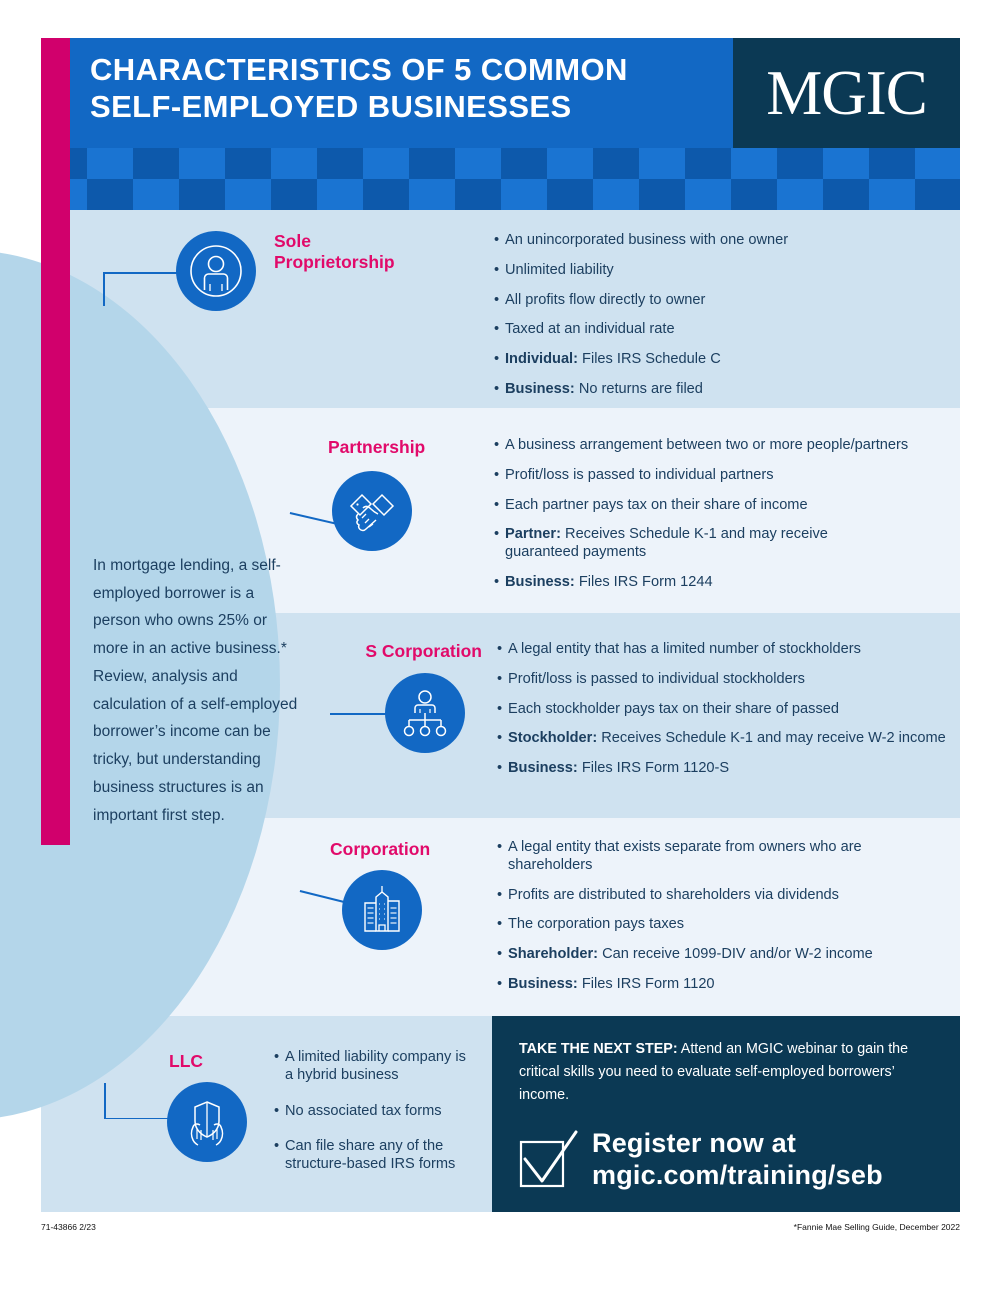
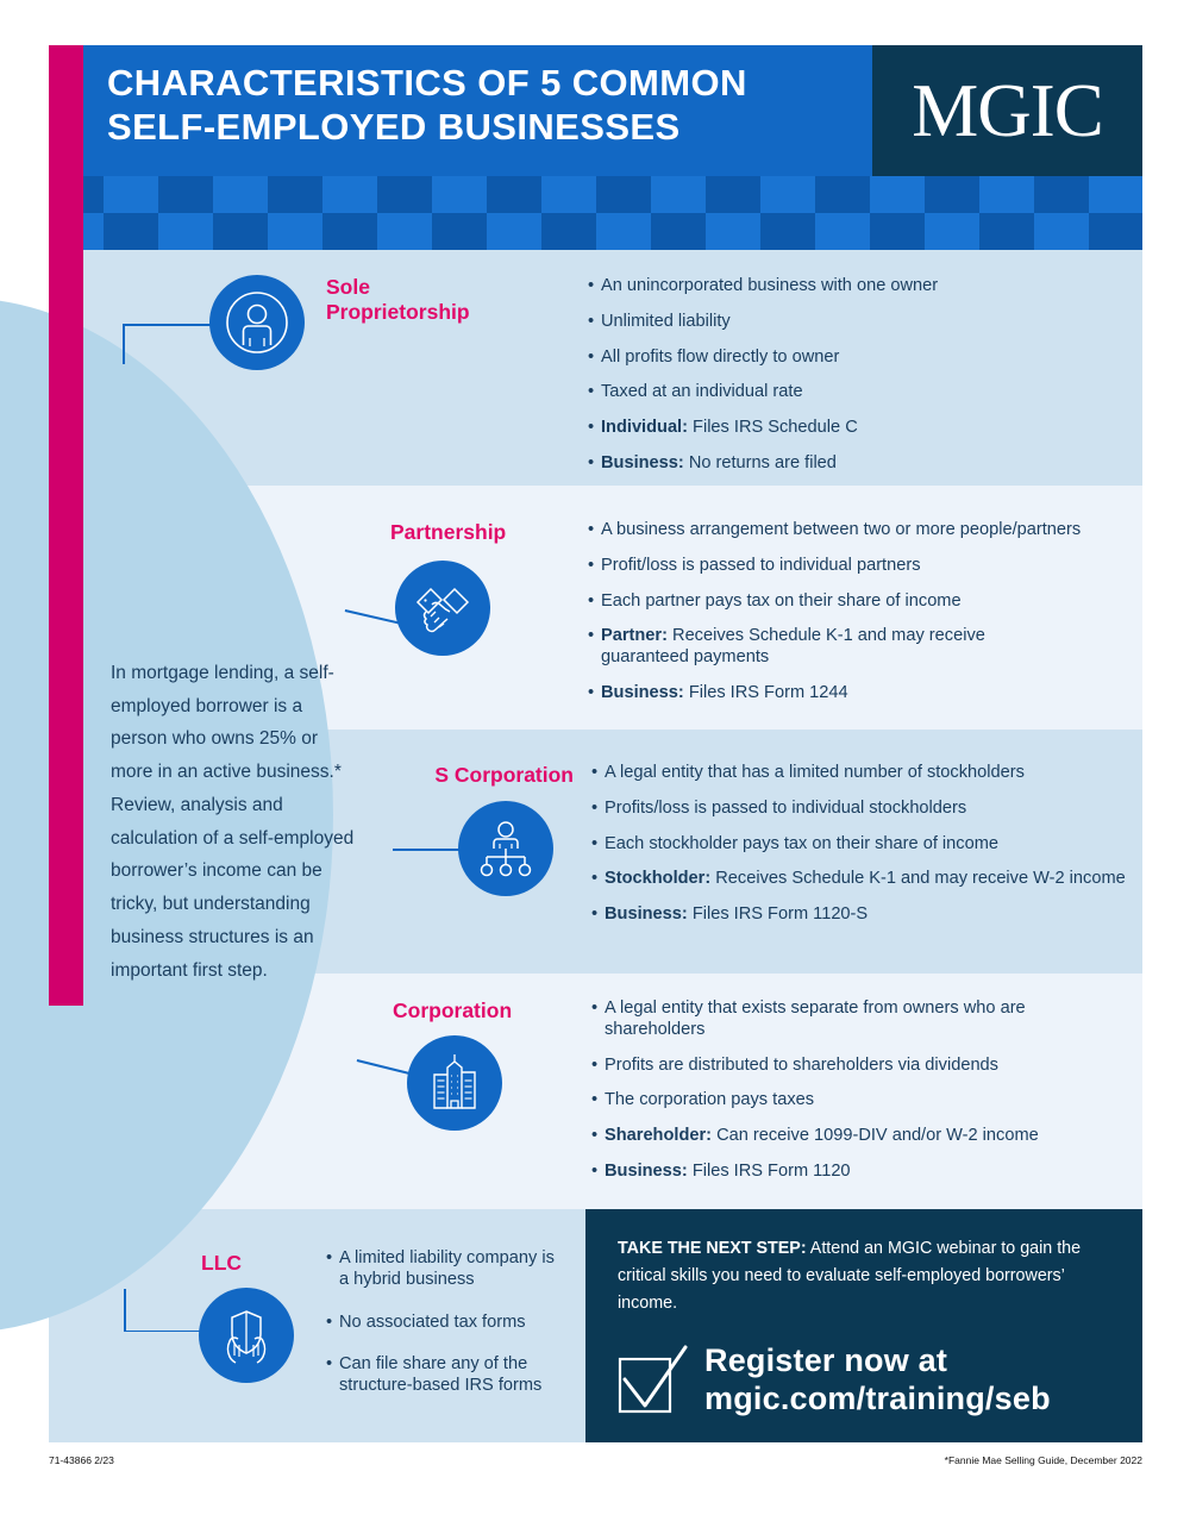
  CHARACTERISTICS OF 5 COMMON
  SELF-EMPLOYED BUSINESSES
  MGIC
  In mortgage lending, a self-employed borrower is a person who owns 25% or more in an active business.* Review, analysis and calculation of a self-employed borrower’s income can be tricky, but understanding business structures is an important first step.
  Sole
  Proprietorship
  An unincorporated business with one owner
  Unlimited liability
  All profits flow directly to owner
  Taxed at an individual rate
  Individual: Files IRS Schedule C
  Business: No returns are filed
  Partnership
  A business arrangement between two or more people/partners
  Profit/loss is passed to individual partners
  Each partner pays tax on their share of income
  Partner: Receives Schedule K-1 and may receive guaranteed payments
  Business: Files IRS Form 1244
  S Corporation
  A legal entity that has a limited number of stockholders
- Profit/loss is passed to individual stockholders
+ Profits/loss is passed to individual stockholders
- Each stockholder pays tax on their share of passed
+ Each stockholder pays tax on their share of income
  Stockholder: Receives Schedule K-1 and may receive W-2 income
  Business: Files IRS Form 1120-S
  Corporation
  A legal entity that exists separate from owners who are shareholders
  Profits are distributed to shareholders via dividends
  The corporation pays taxes
  Shareholder: Can receive 1099-DIV and/or W-2 income
  Business: Files IRS Form 1120
  LLC
  A limited liability company is a hybrid business
  No associated tax forms
  Can file share any of the structure-based IRS forms
  TAKE THE NEXT STEP: Attend an MGIC webinar to gain the critical skills you need to evaluate self-employed borrowers’ income.
  Register now at
  mgic.com/training/seb
  71-43866 2/23
  *Fannie Mae Selling Guide, December 2022
